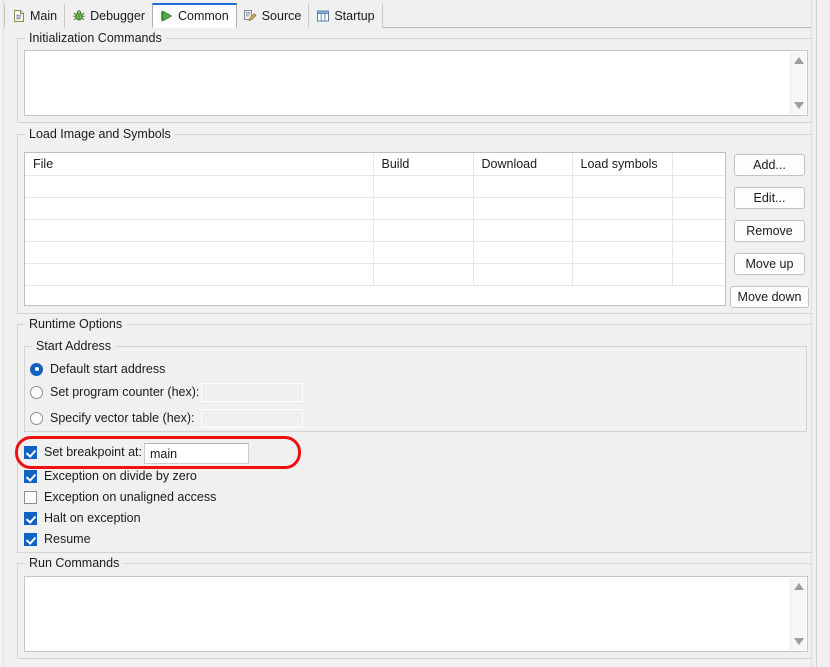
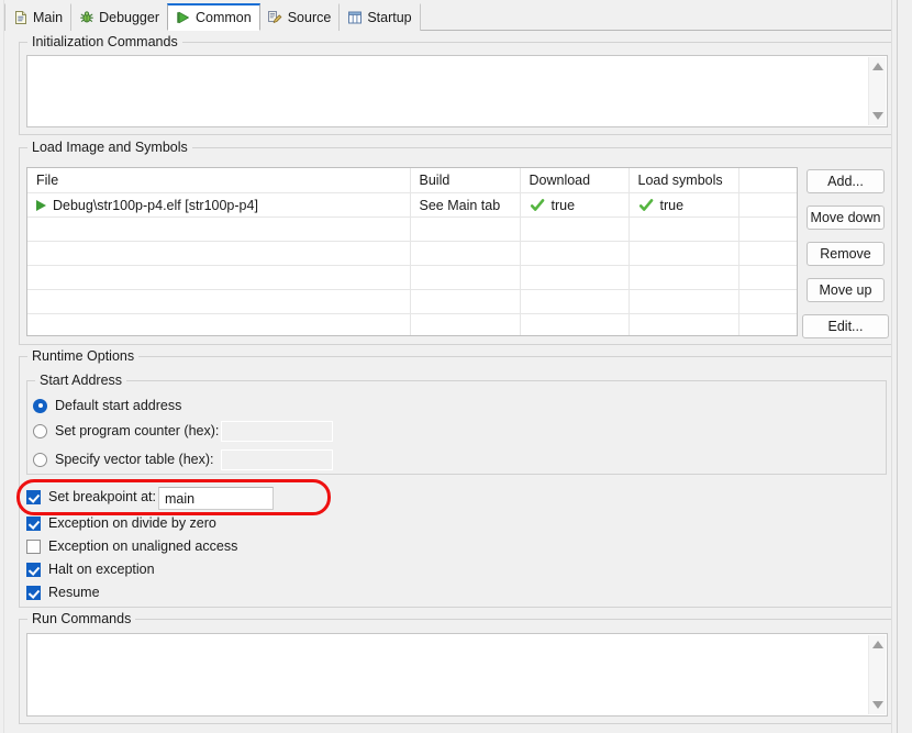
  Main
  Debugger
  Common
  Source
  Startup
  Initialization Commands
  Load Image and Symbols
  File	Build	Download	Load symbols
+ Debug\str100p-p4.elf [str100p-p4]	See Main tab	true	true
  Add...
- Edit...
+ Move down
  Remove
  Move up
- Move down
+ Edit...
  Runtime Options
  Start Address
  Default start address
  Set program counter (hex):
  Specify vector table (hex):
  Set breakpoint at:
  main
  Exception on divide by zero
  Exception on unaligned access
  Halt on exception
  Resume
  Run Commands
